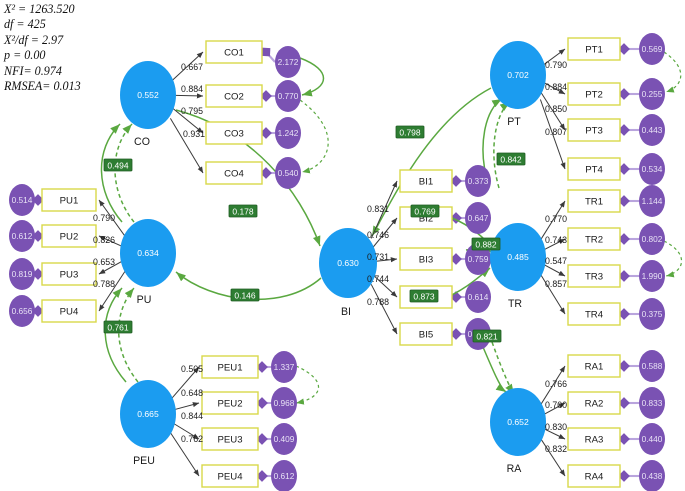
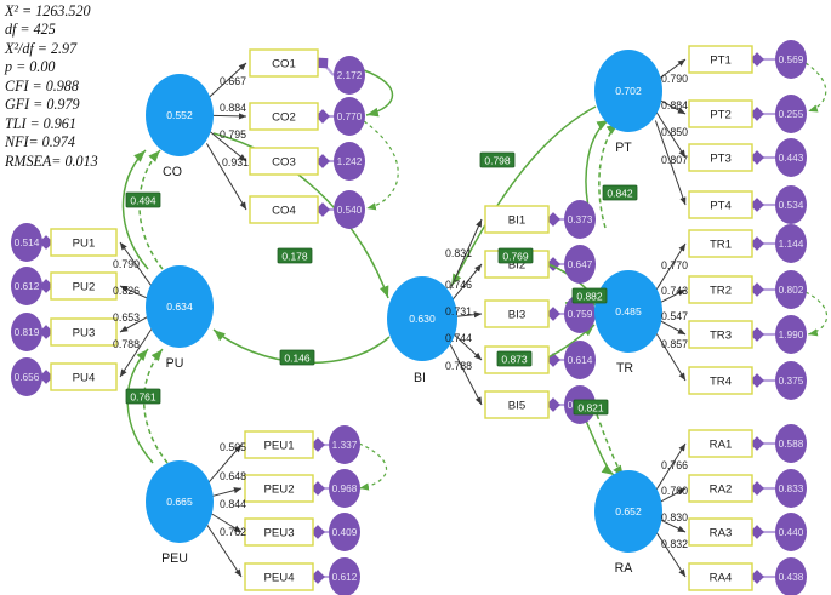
  X² = 1263.520
  df = 425
  X²/df = 2.97
  p = 0.00
+ CFI = 0.988
+ GFI = 0.979
+ TLI = 0.961
  NFI= 0.974
  RMSEA= 0.013
  CO1
  CO2
  CO3
  CO4
  PU1
  PU2
  PU3
  PU4
  PEU1
  PEU2
  PEU3
  PEU4
  BI1
  BI2
  BI3
  BI5
  PT1
  PT2
  PT3
  PT4
  TR1
  TR2
  TR3
  TR4
  RA1
  RA2
  RA3
  RA4
  2.172
  0.770
  1.242
  0.540
  0.514
  0.612
  0.819
  0.656
  1.337
  0.968
  0.409
  0.612
  0.373
  0.647
  0.759
  0.614
  0.569
  0.255
  0.443
  0.534
  1.144
  0.802
  1.990
  0.375
  0.588
  0.833
  0.440
  0.438
  0.552
  CO
  0.634
  PU
  0.665
  PEU
  0.630
  BI
  0.702
  PT
  0.485
  TR
  0.652
  RA
  0.667
  0.884
  0.795
  0.931
  0.790
  0.826
  0.653
  0.788
  0.505
  0.648
  0.844
  0.762
  0.831
  0.746
  0.731
  0.744
  0.788
  0.790
  0.884
  0.850
  0.807
  0.770
  0.743
  0.547
  0.857
  0.766
  0.700
  0.830
  0.832
  0.494
  0.761
  0.178
  0.146
  0.798
  0.842
  0.882
  0.873
  0.821
  0.769
